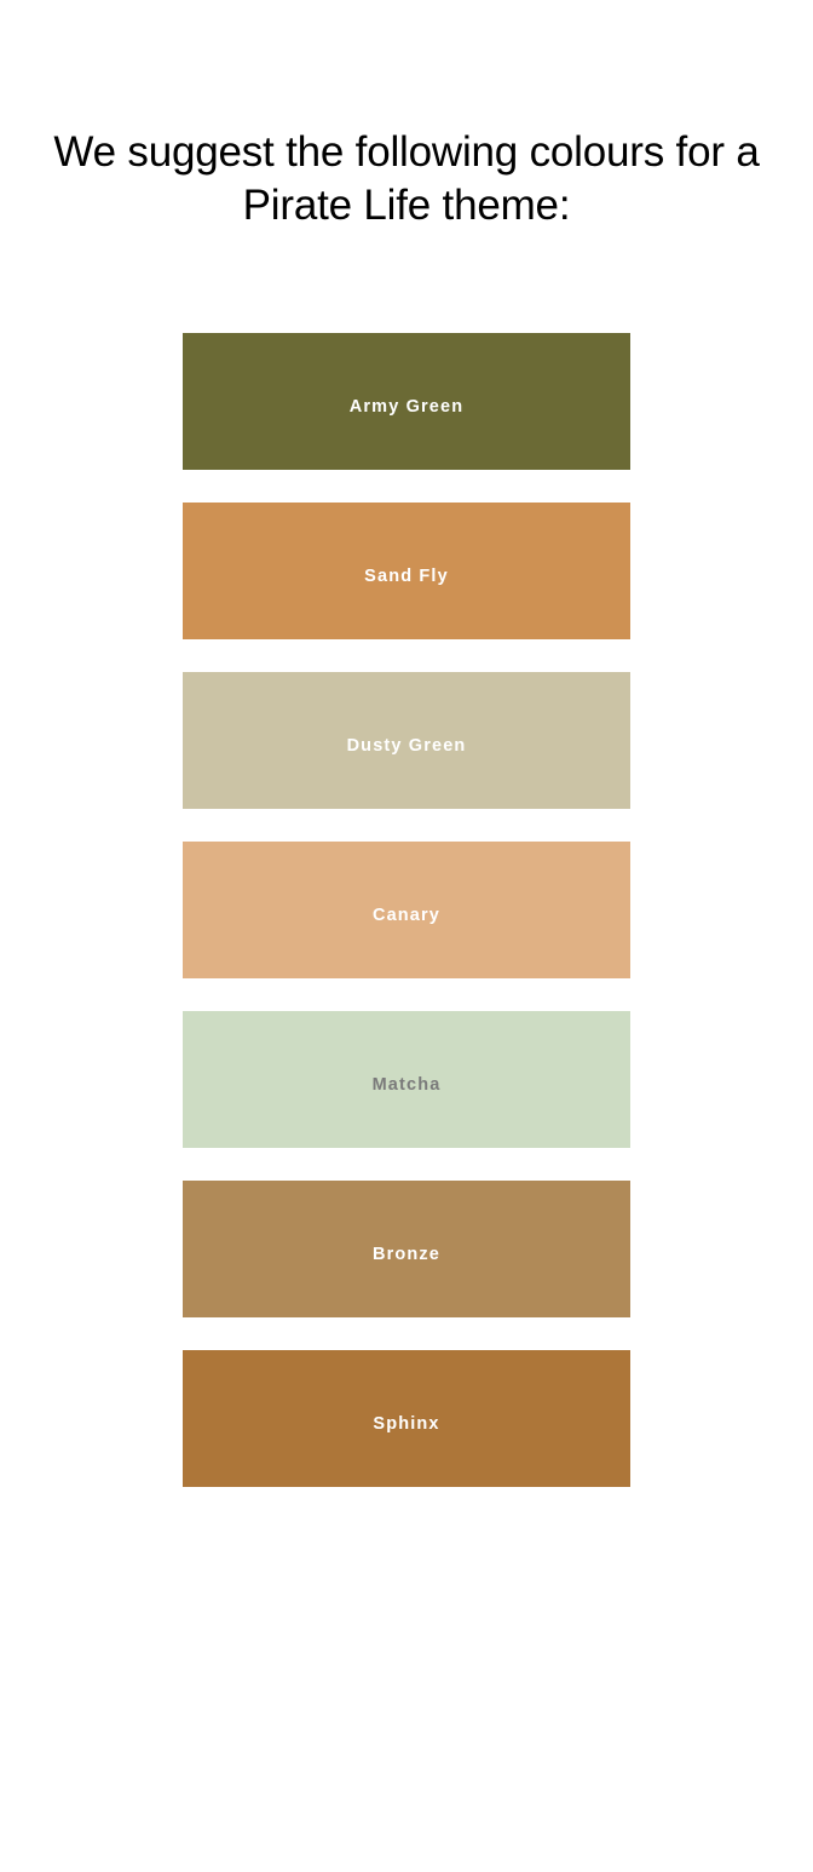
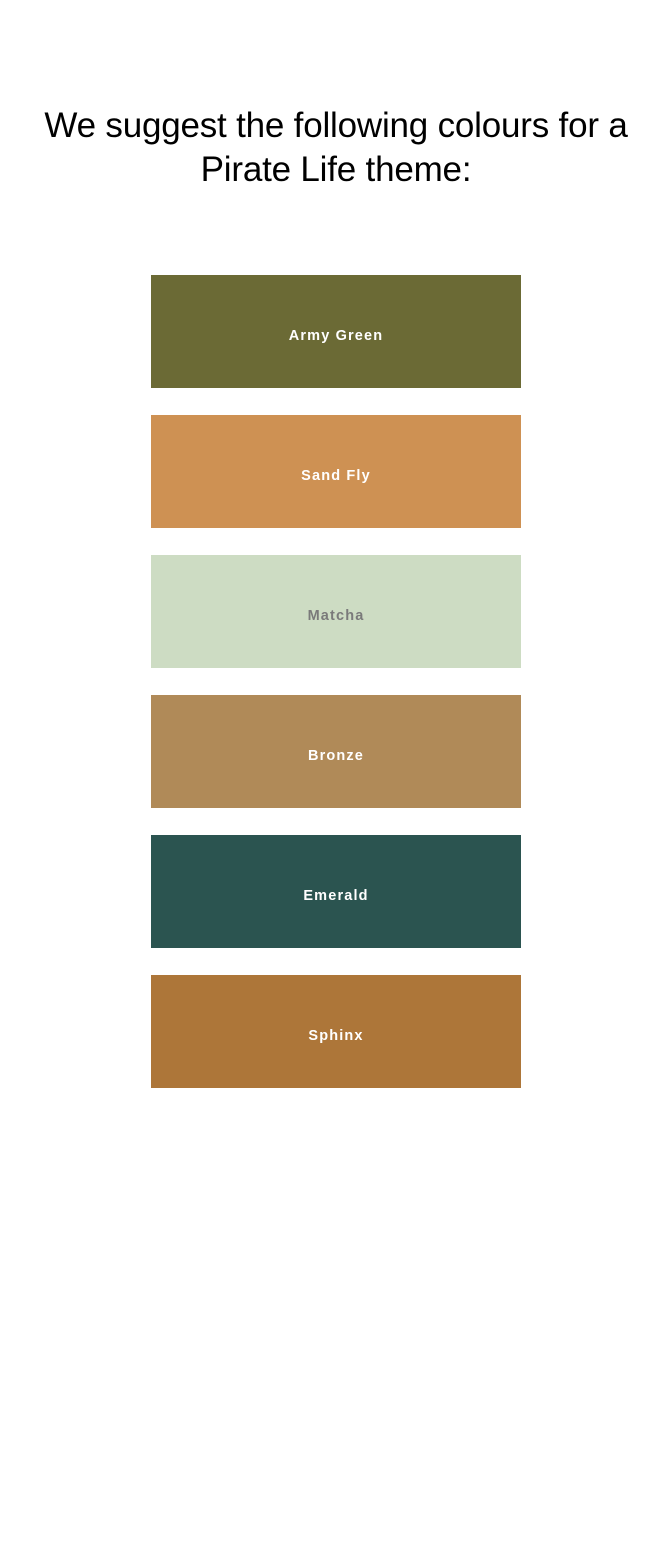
  We suggest the following colours for a
  Pirate Life theme:
  Army Green
  Sand Fly
- Dusty Green
- Canary
  Matcha
  Bronze
+ Emerald
  Sphinx
